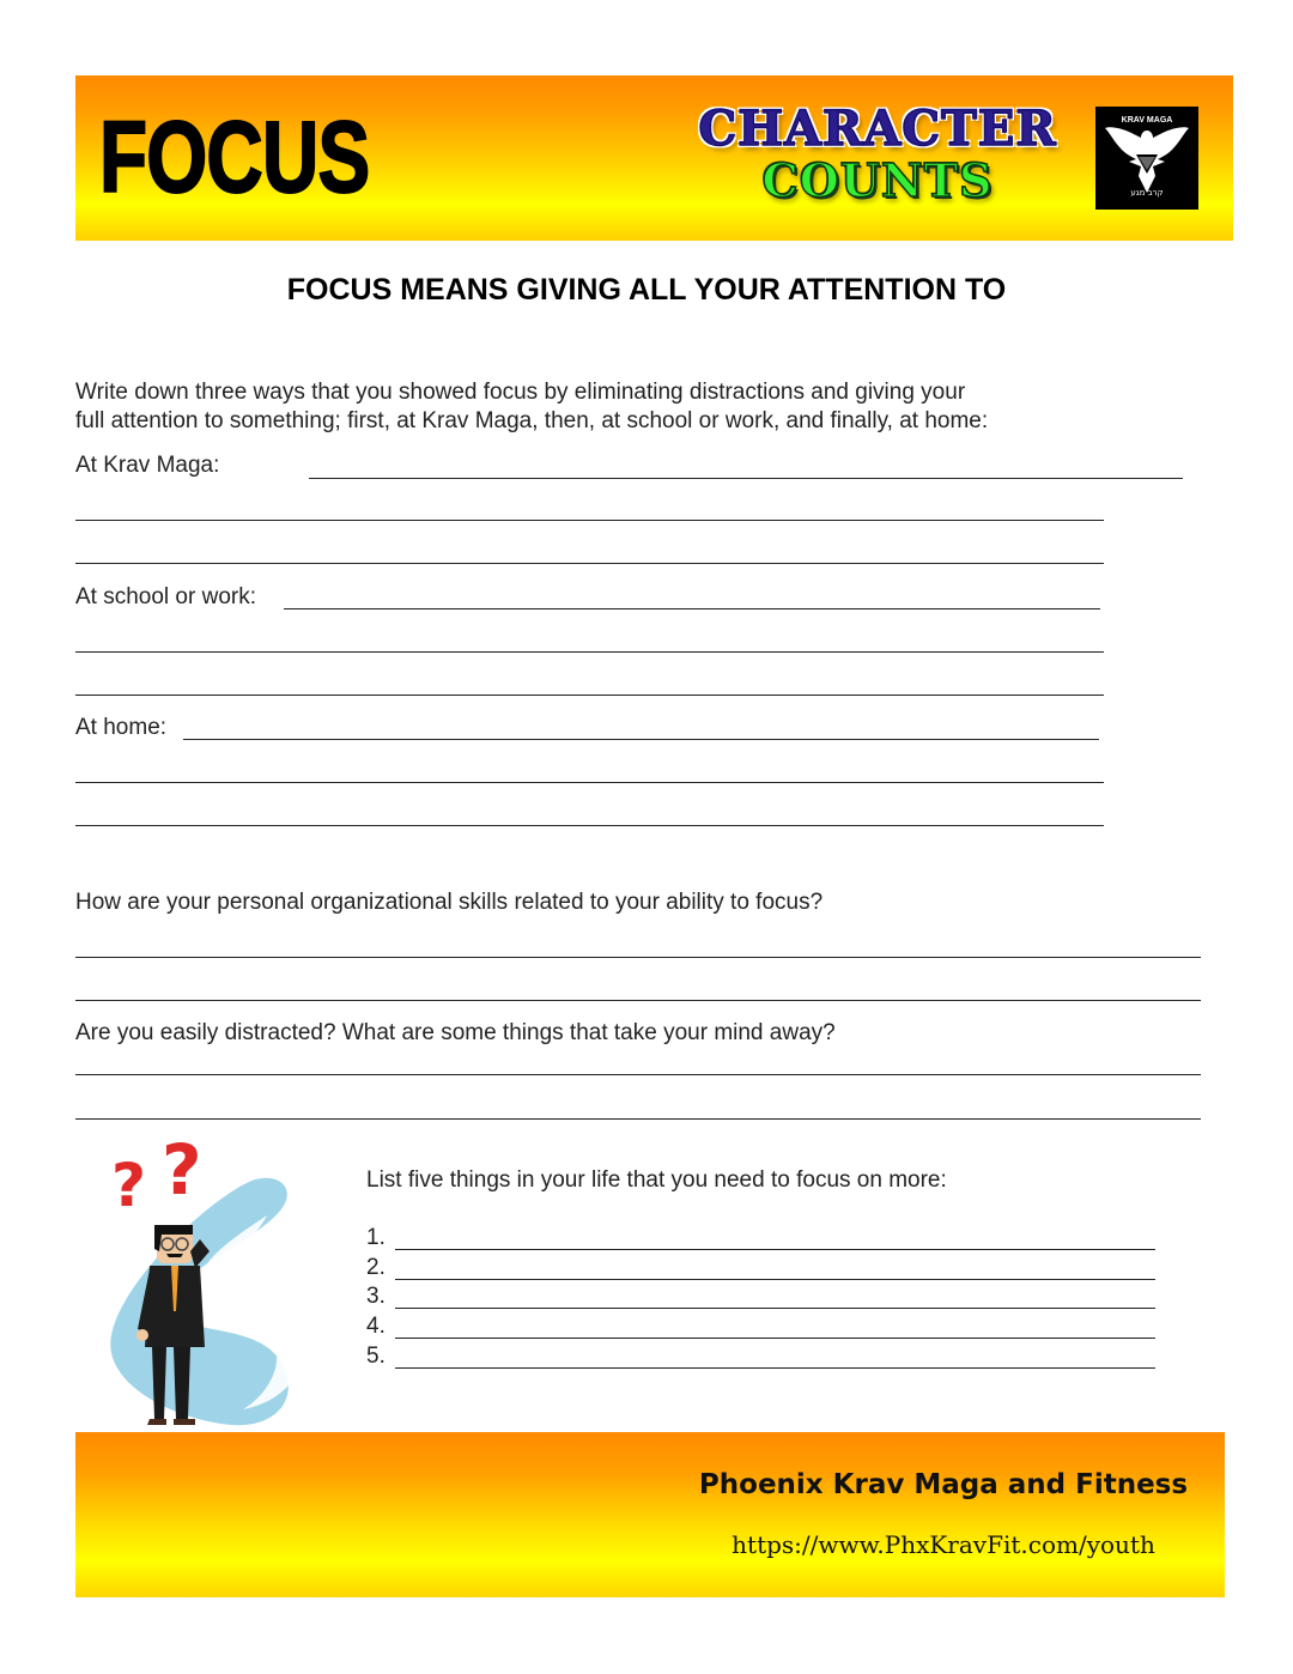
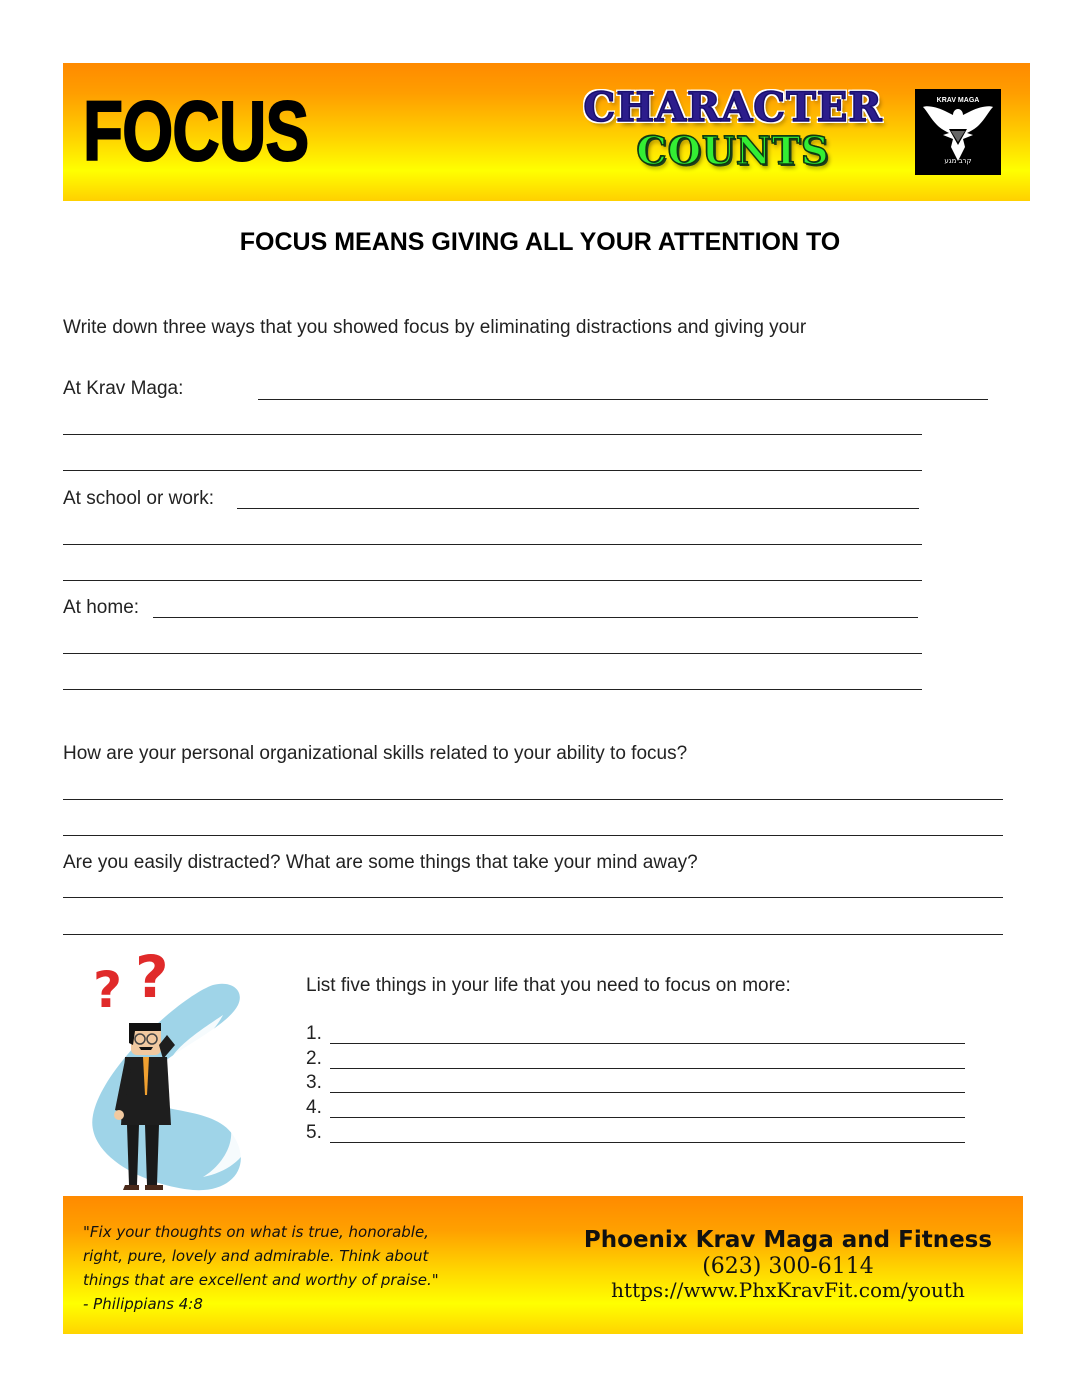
  FOCUS
  CHARACTER
  COUNTS
  קרב מגע
  FOCUS MEANS GIVING ALL YOUR ATTENTION TO
  Write down three ways that you showed focus by eliminating distractions and giving your
- full attention to something; first, at Krav Maga, then, at school or work, and finally, at home:
  At Krav Maga:
  At school or work:
  At home:
  How are your personal organizational skills related to your ability to focus?
  Are you easily distracted? What are some things that take your mind away?
  ?
  ?
  List five things in your life that you need to focus on more:
  1.
  2.
  3.
  4.
  5.
+ "Fix your thoughts on what is true, honorable,
+ right, pure, lovely and admirable. Think about
+ things that are excellent and worthy of praise."
+ - Philippians 4:8
  Phoenix Krav Maga and Fitness
+ (623) 300-6114
  https://www.PhxKravFit.com/youth
